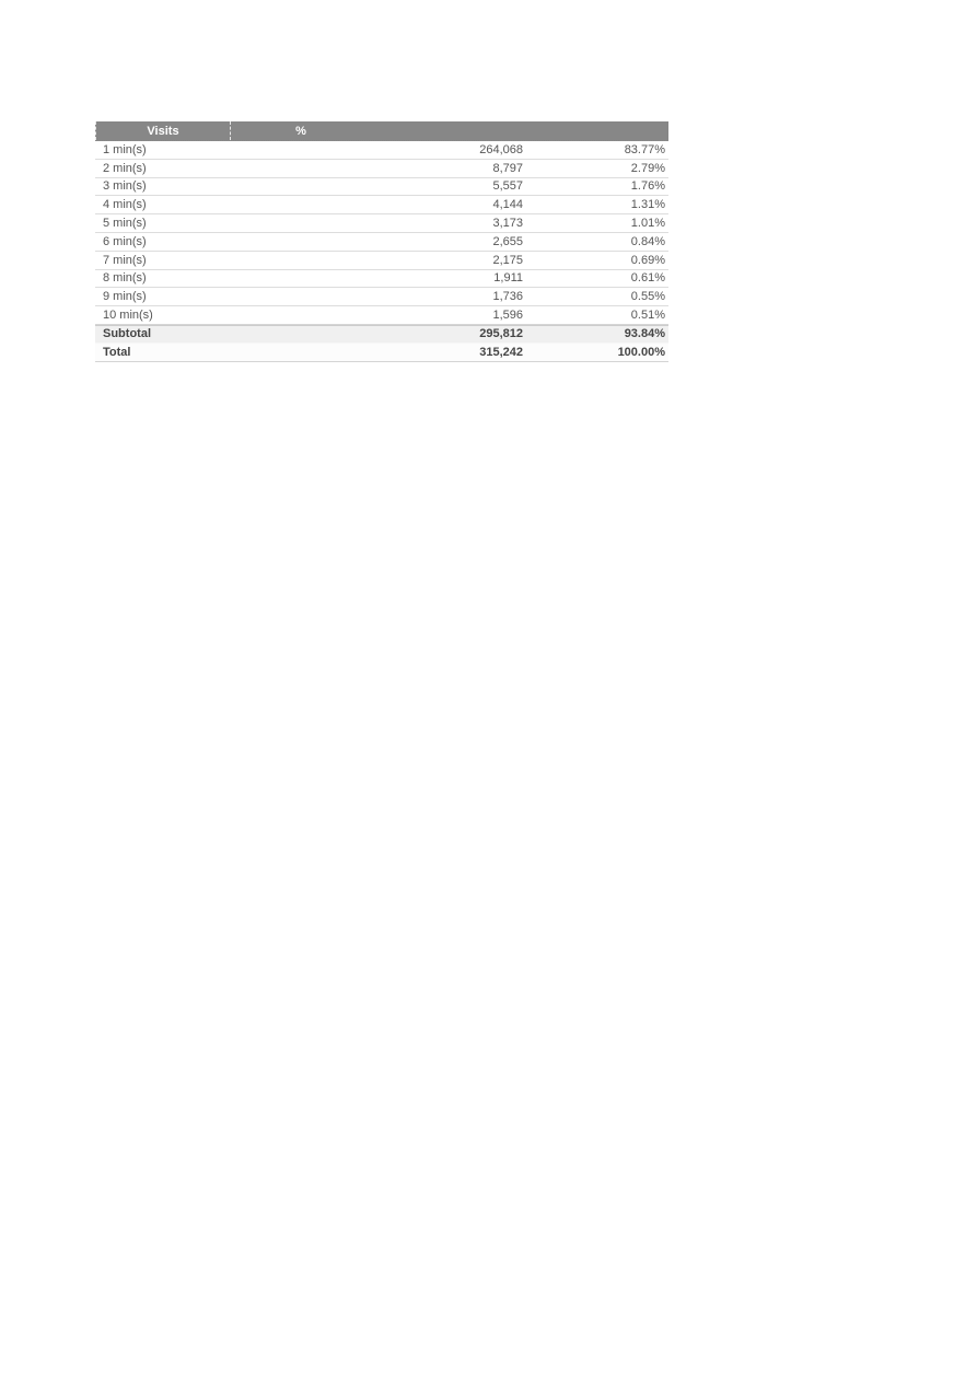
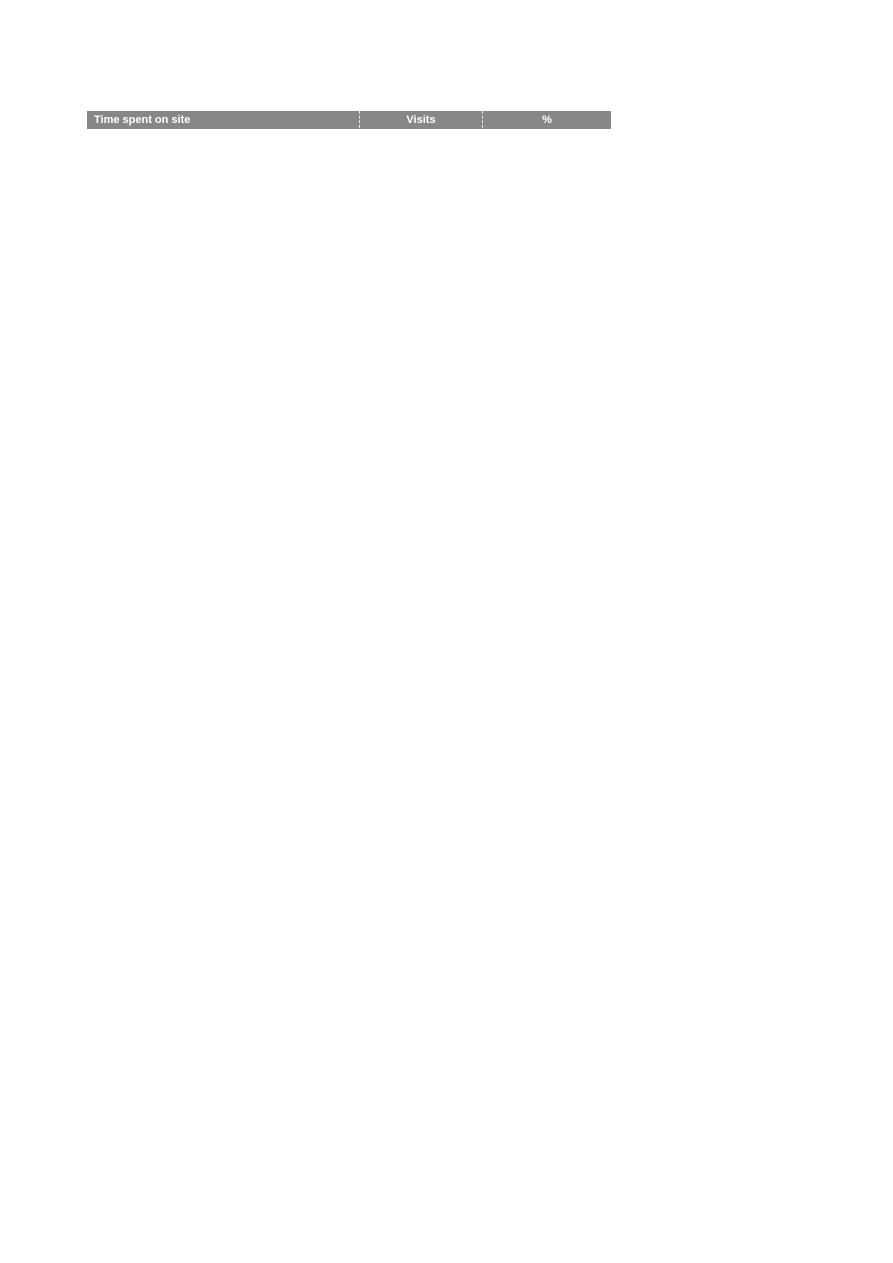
+ Time spent on site
  Visits
  %
- 1 min(s)
- 264,068
- 83.77%
- 2 min(s)
- 8,797
- 2.79%
- 3 min(s)
- 5,557
- 1.76%
- 4 min(s)
- 4,144
- 1.31%
- 5 min(s)
- 3,173
- 1.01%
- 6 min(s)
- 2,655
- 0.84%
- 7 min(s)
- 2,175
- 0.69%
- 8 min(s)
- 1,911
- 0.61%
- 9 min(s)
- 1,736
- 0.55%
- 10 min(s)
- 1,596
- 0.51%
- Subtotal
- 295,812
- 93.84%
- Total
- 315,242
- 100.00%
